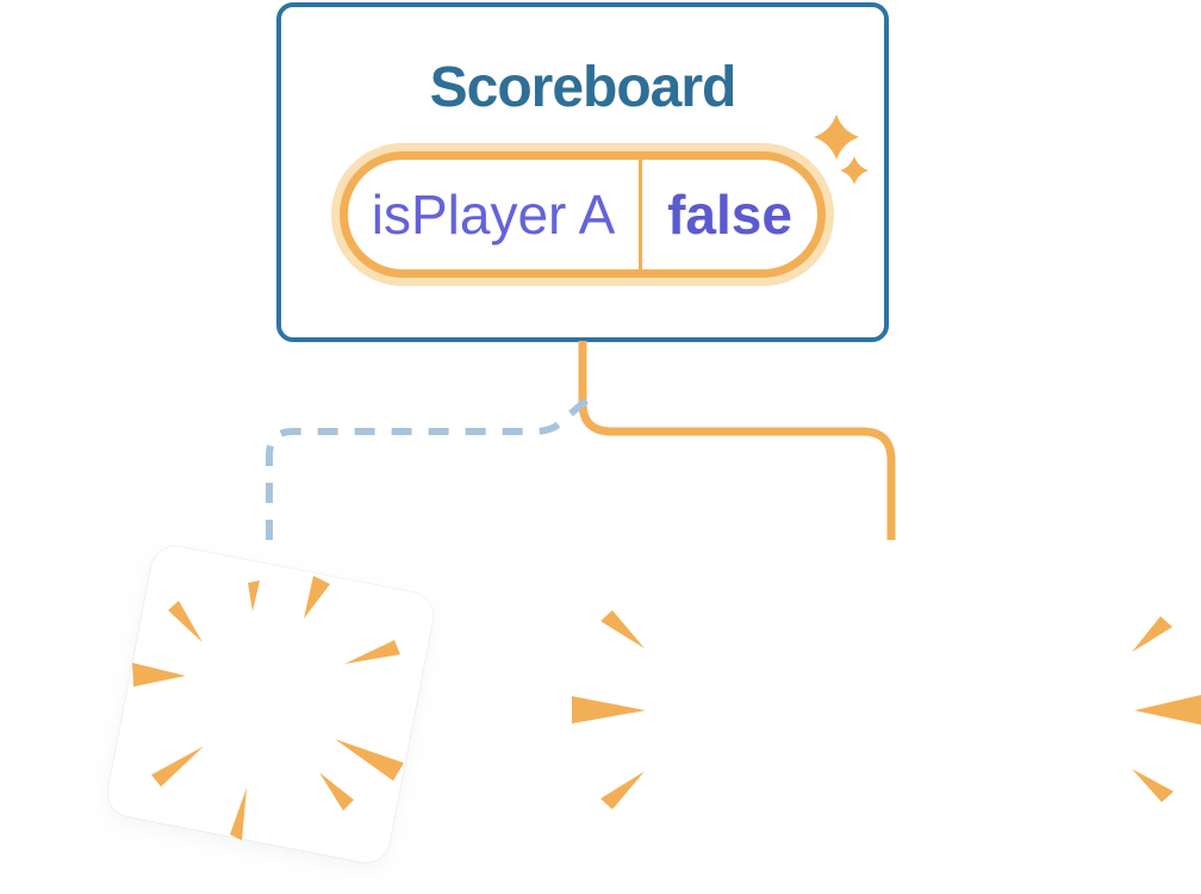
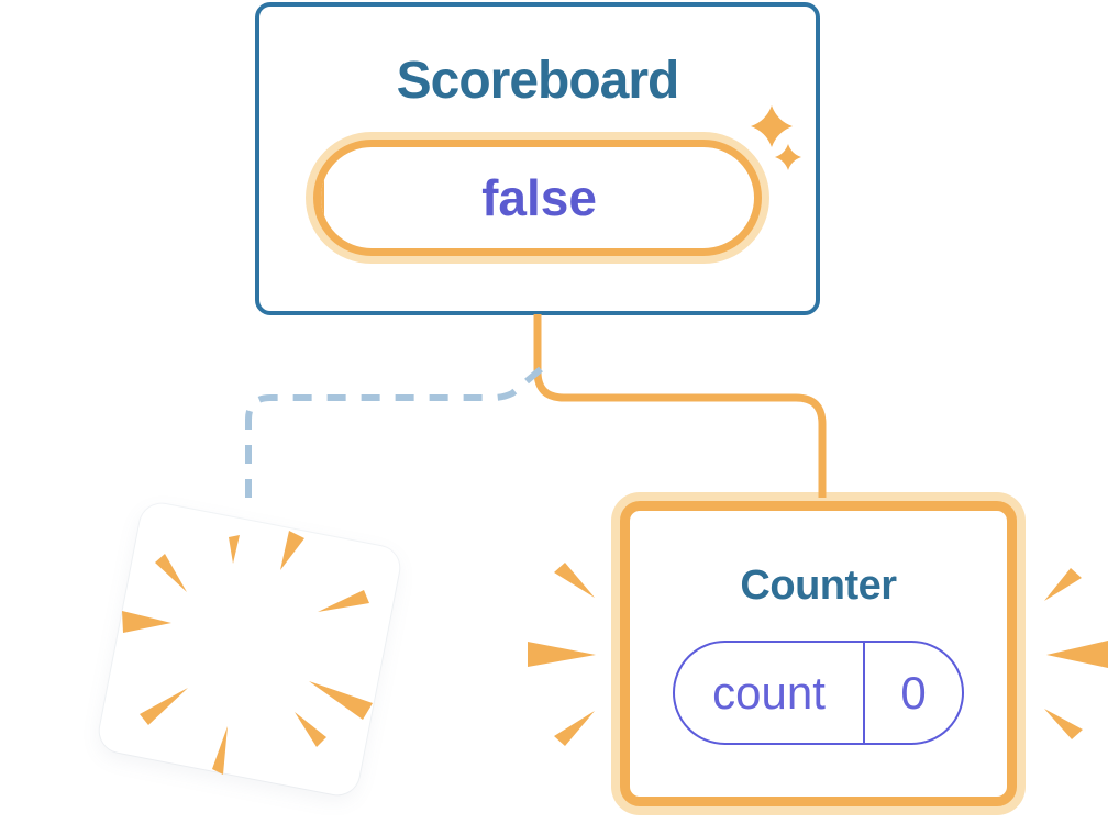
  Scoreboard
- isPlayer A
  false
+ Counter
+ count
+ 0
